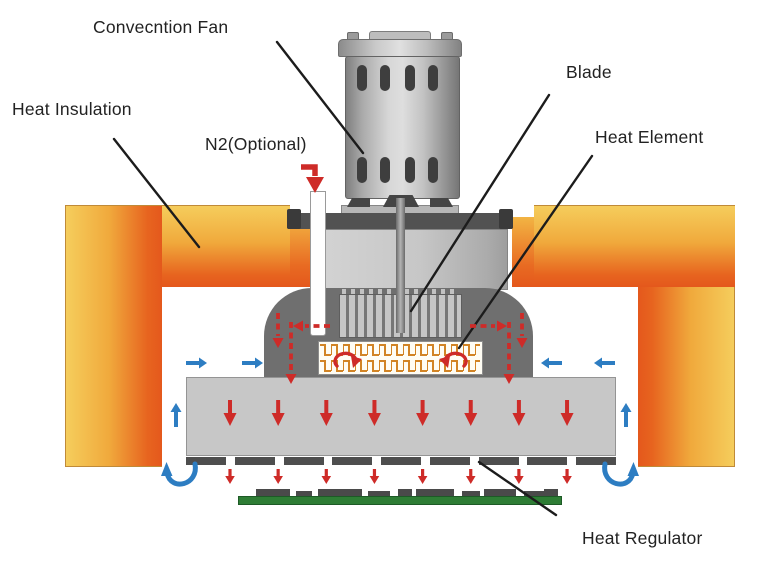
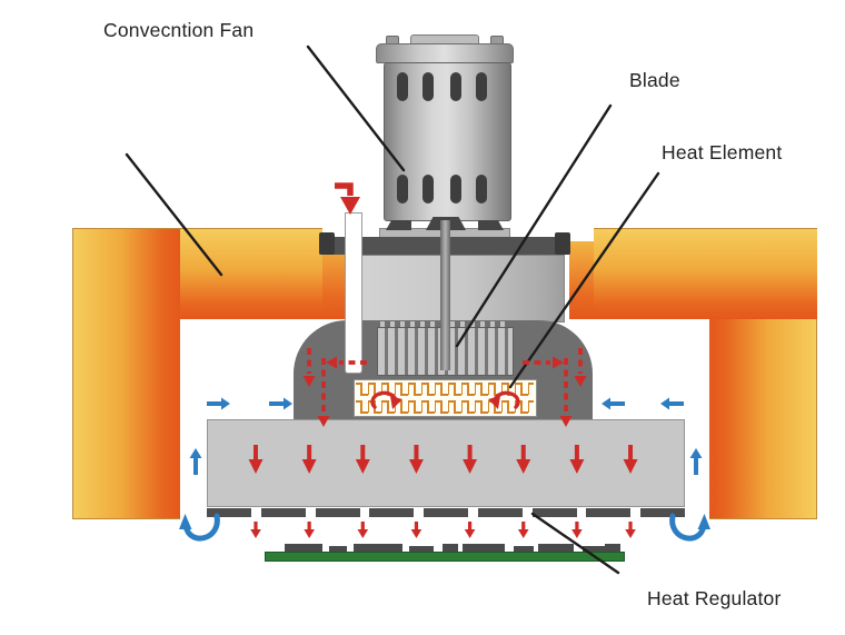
  Convecntion Fan
- Heat Insulation
- N2(Optional)
  Blade
  Heat Element
  Heat Regulator
